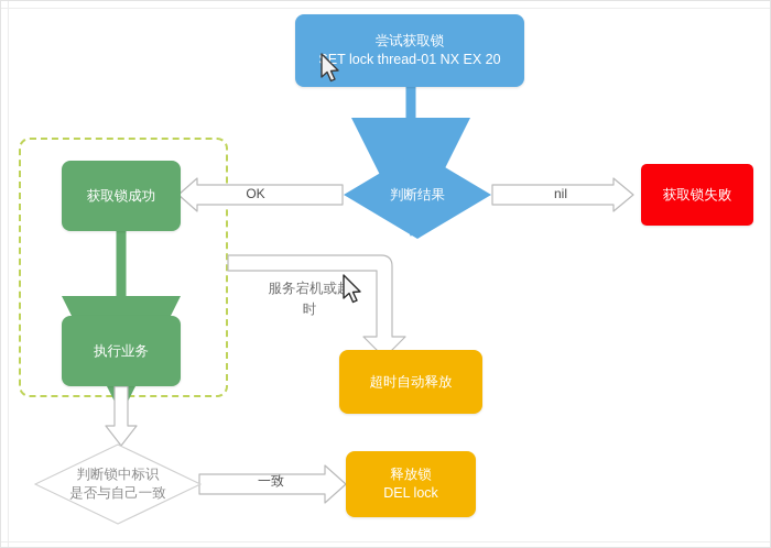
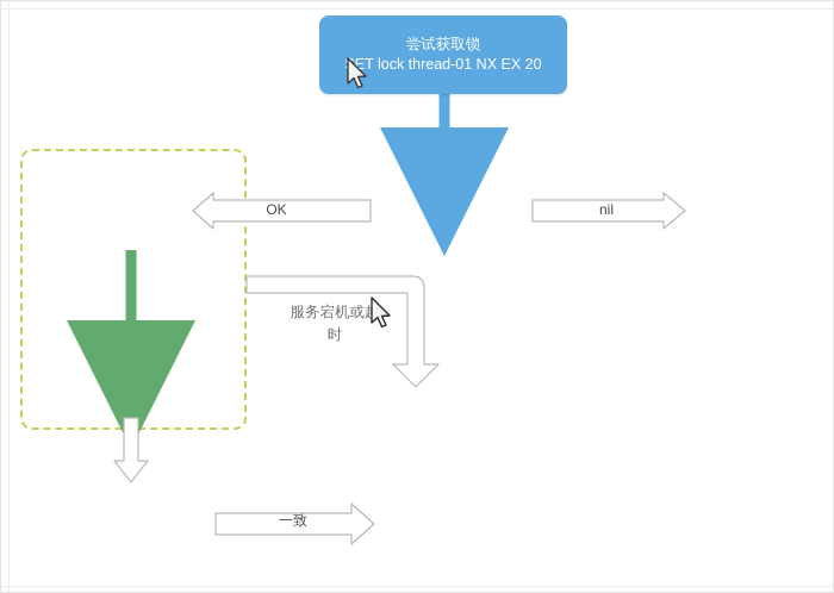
  尝试获取锁
  ET lock thread-01 NX EX 20
- 判断结果
- 获取锁成功
- 执行业务
- 获取锁失败
- 超时自动释放
- 判断锁中标识
- 是否与自己一致
- 释放锁
- DEL lock
  OK
  nil
  服务宕机或
  时
  一致
